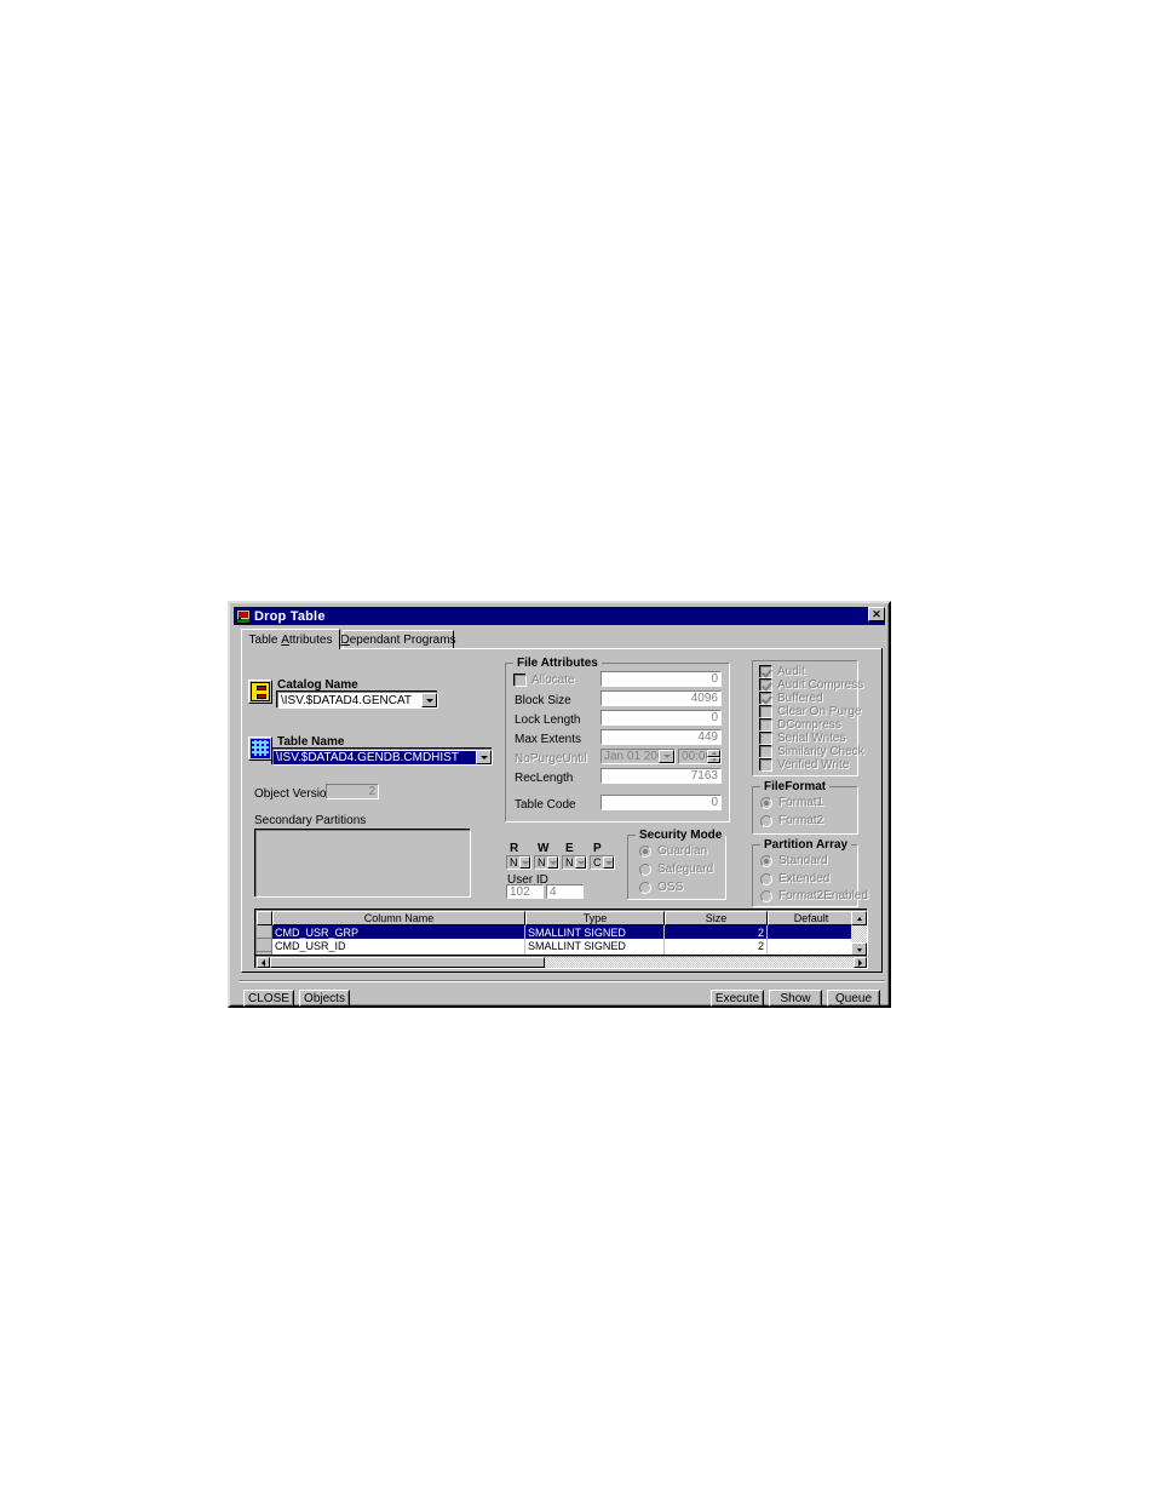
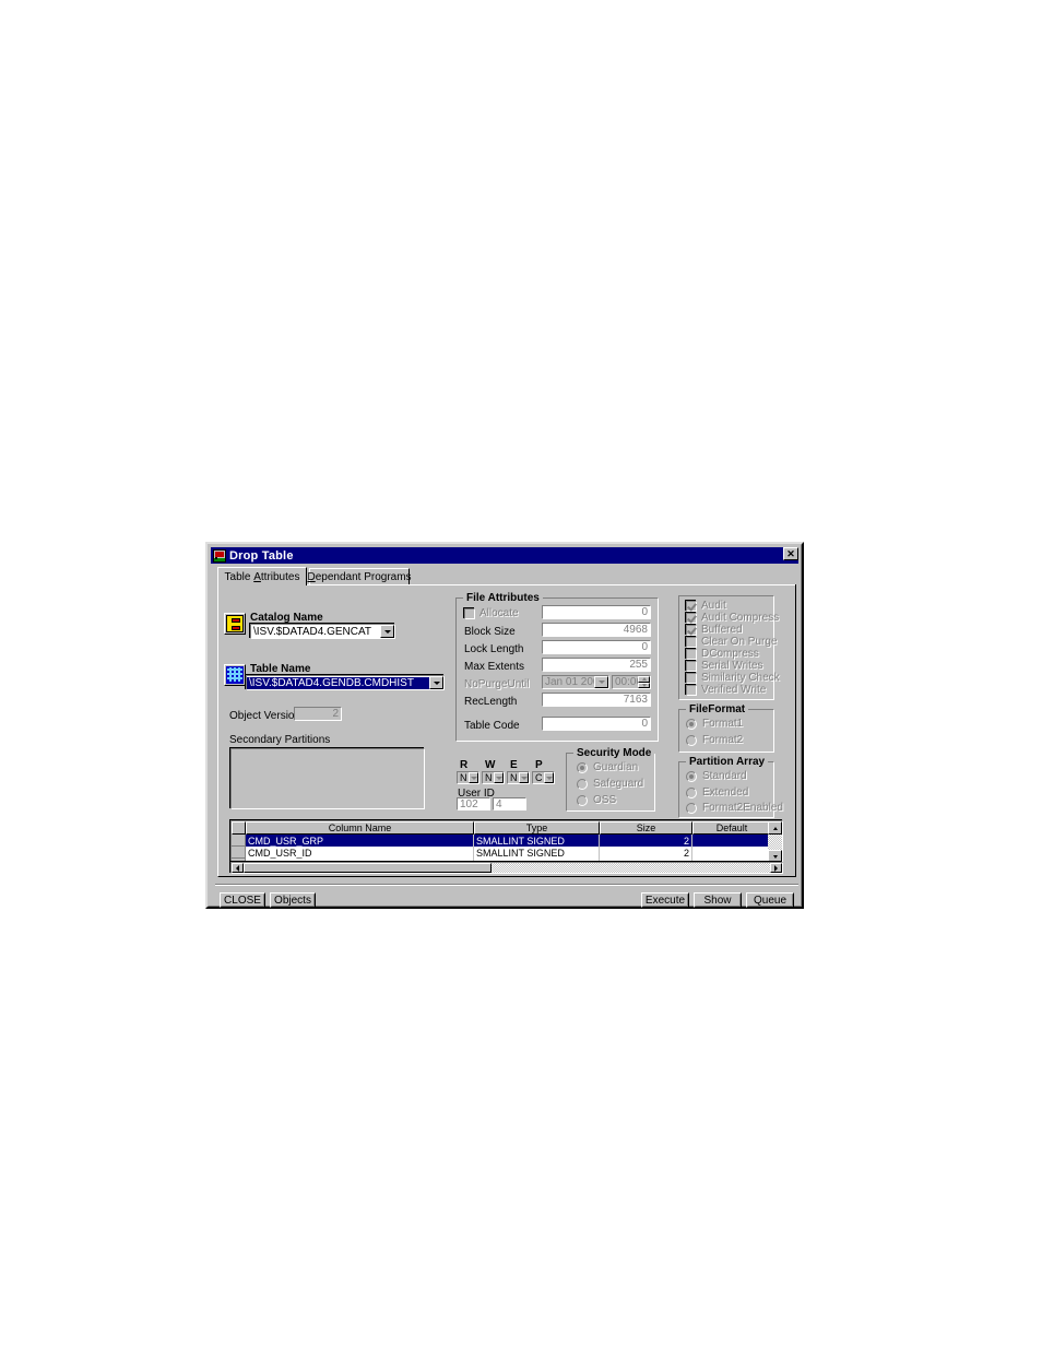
  Drop Table
  ✕
  Table Attributes
  Dependant Programs
  Catalog Name
  \ISV.$DATAD4.GENCAT
  Table Name
  \ISV.$DATAD4.GENDB.CMDHIST
  Object Versio
  2
  Secondary Partitions
  File Attributes
  Allocate
  0
  Block Size
- 4096
+ 4968
  Lock Length
  0
  Max Extents
- 449
+ 255
  NoPurgeUntil
  Jan 01 20
  00:0
  RecLength
  7163
  Table Code
  0
  Audit
  Audit Compress
  Buffered
  Clear On Purge
  DCompress
  Serial Writes
  Similarity Check
  Verified Write
  FileFormat
  Format1
  Format2
  Partition Array
  Standard
  Extended
  Format2Enabled
  R
  W
  E
  P
  N
  N
  N
  C
  User ID
  102
  4
  Security Mode
  Guardian
  Safeguard
  OSS
  Column Name
  Type
  Size
  Default
  CMD_USR_GRP
  SMALLINT SIGNED
  2
  CMD_USR_ID
  SMALLINT SIGNED
  2
  CLOSE
  Objects
  Execute
  Show
  Queue
